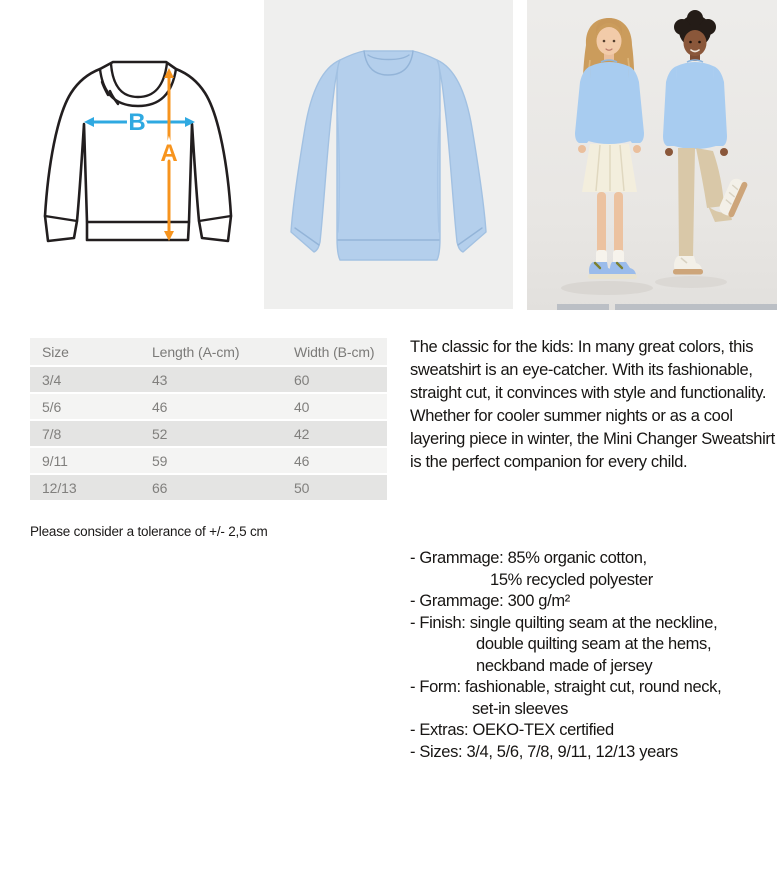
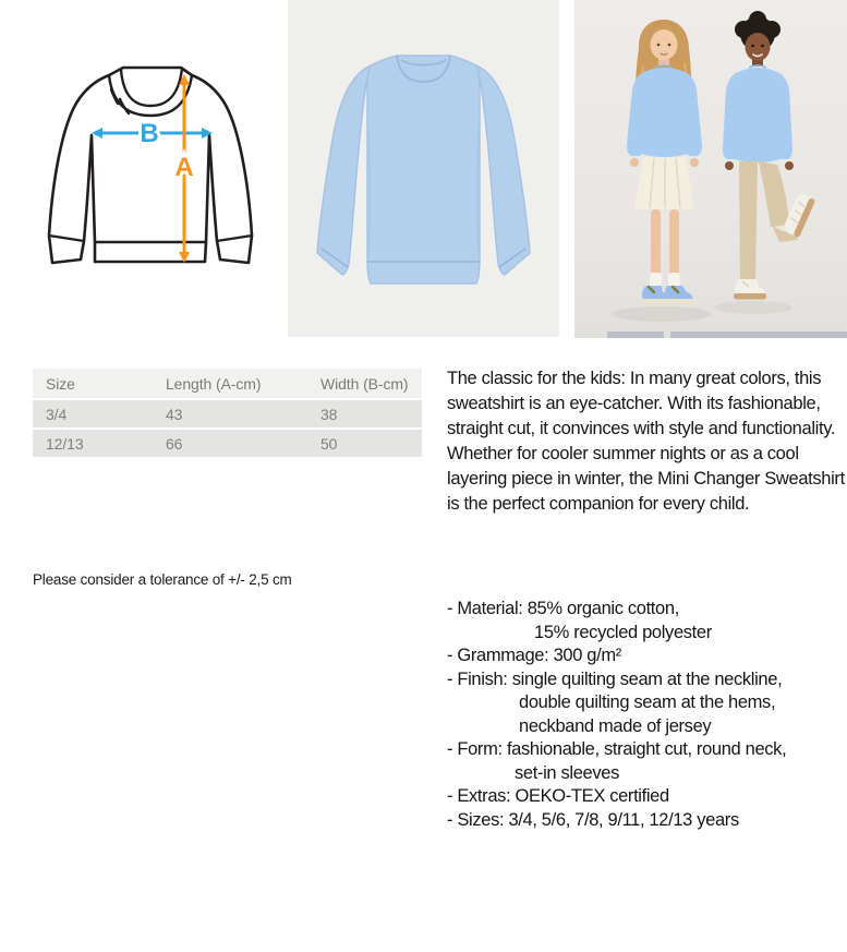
  B
  A
  Size	Length (A-cm)	Width (B-cm)
- 3/4	43	60
+ 3/4	43	38
- 5/6	46	40
- 7/8	52	42
- 9/11	59	46
  12/13	66	50
  Please consider a tolerance of +/- 2,5 cm
  The classic for the kids: In many great colors, this sweatshirt is an eye-catcher. With its fashionable, straight cut, it convinces with style and functionality. Whether for cooler summer nights or as a cool layering piece in winter, the Mini Changer Sweatshirt is the perfect companion for every child.
- - Grammage: 85% organic cotton,
+ - Material: 85% organic cotton,
  15% recycled polyester
  - Grammage: 300 g/m²
  - Finish: single quilting seam at the neckline,
  double quilting seam at the hems,
  neckband made of jersey
  - Form: fashionable, straight cut, round neck,
  set-in sleeves
  - Extras: OEKO-TEX certified
  - Sizes: 3/4, 5/6, 7/8, 9/11, 12/13 years
